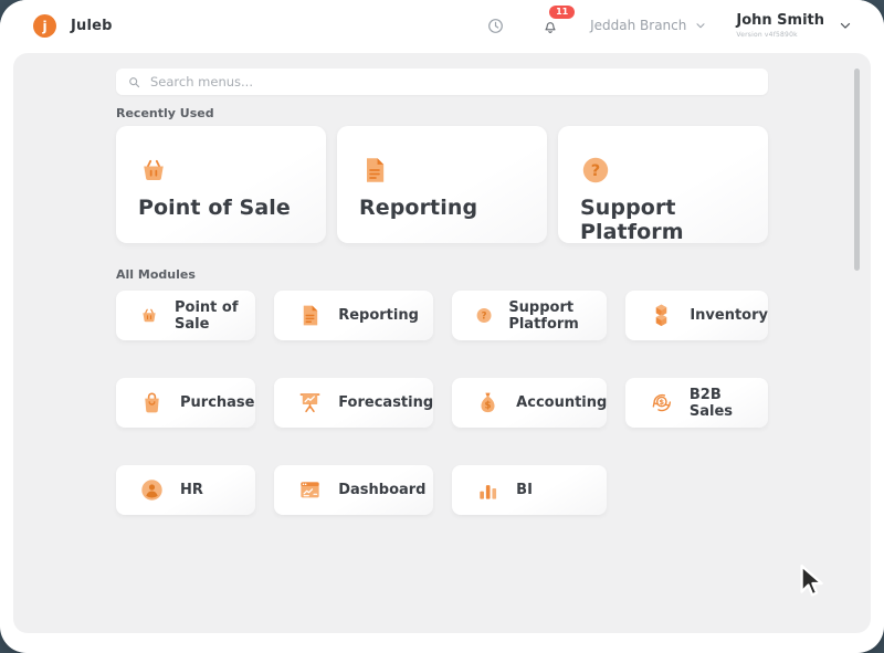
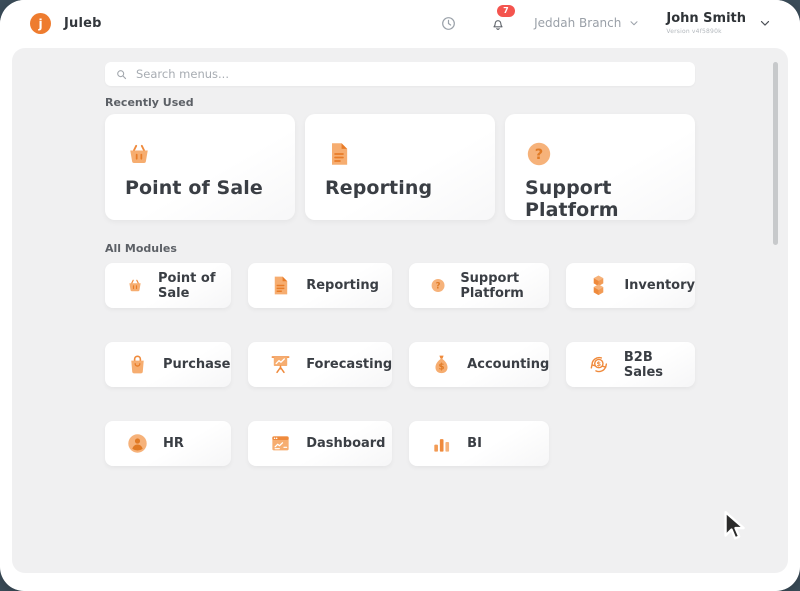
  j
  Juleb
- 11
+ 7
  Jeddah Branch
  John Smith
  Search menus...
  Recently Used
  Point of Sale
  Reporting
  ?
  Support Platform
  All Modules
  Point of Sale
  Reporting
  ?
  Support Platform
  Inventory
  Purchase
  Forecasting
  $
  Accounting
  $
  B2B Sales
  HR
  Dashboard
  BI
